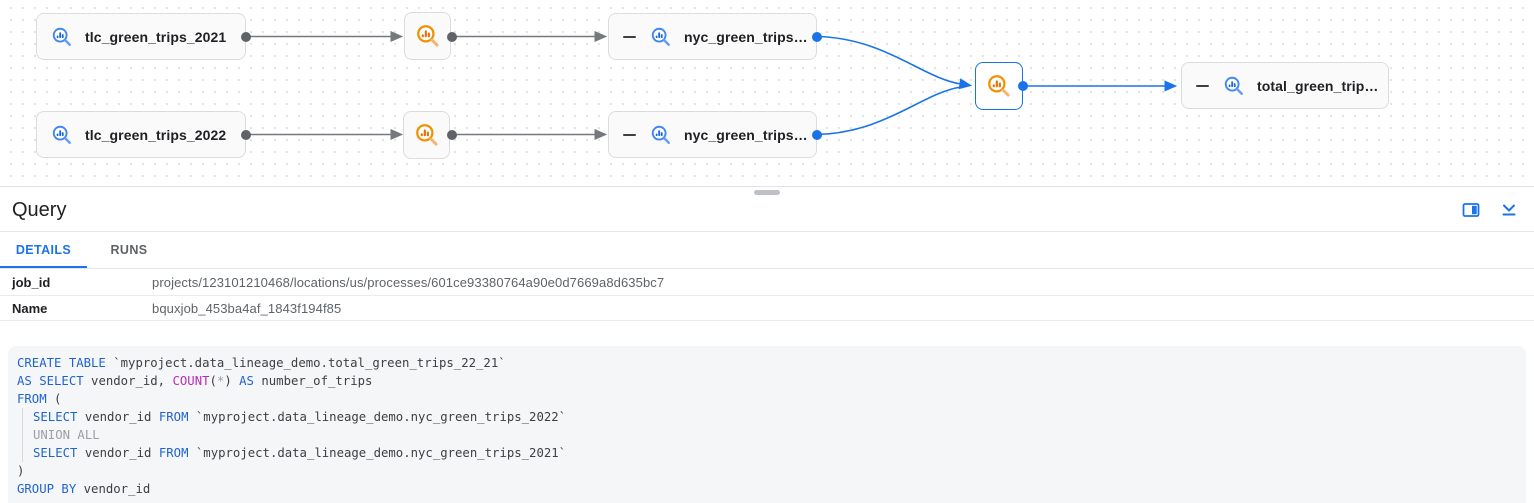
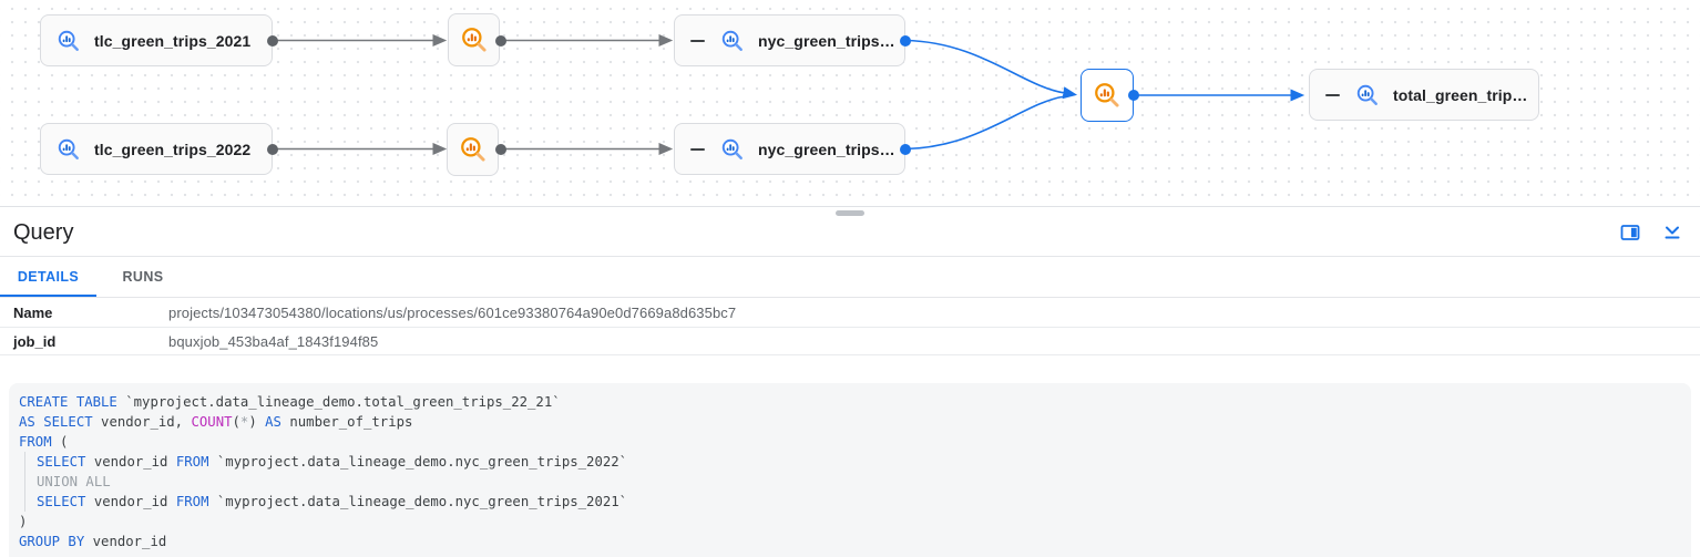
  tlc_green_trips_2021
  tlc_green_trips_2022
  nyc_green_trips…
  nyc_green_trips…
  total_green_trip…
  Query
  DETAILS
  RUNS
- job_id
+ Name
- projects/123101210468/locations/us/processes/601ce93380764a90e0d7669a8d635bc7
+ projects/103473054380/locations/us/processes/601ce93380764a90e0d7669a8d635bc7
- Name
+ job_id
  bquxjob_453ba4af_1843f194f85
  CREATE TABLE `myproject.data_lineage_demo.total_green_trips_22_21`
  AS SELECT vendor_id, COUNT(*) AS number_of_trips
  FROM (
  SELECT vendor_id FROM `myproject.data_lineage_demo.nyc_green_trips_2022`
  UNION ALL
  SELECT vendor_id FROM `myproject.data_lineage_demo.nyc_green_trips_2021`
  )
  GROUP BY vendor_id
